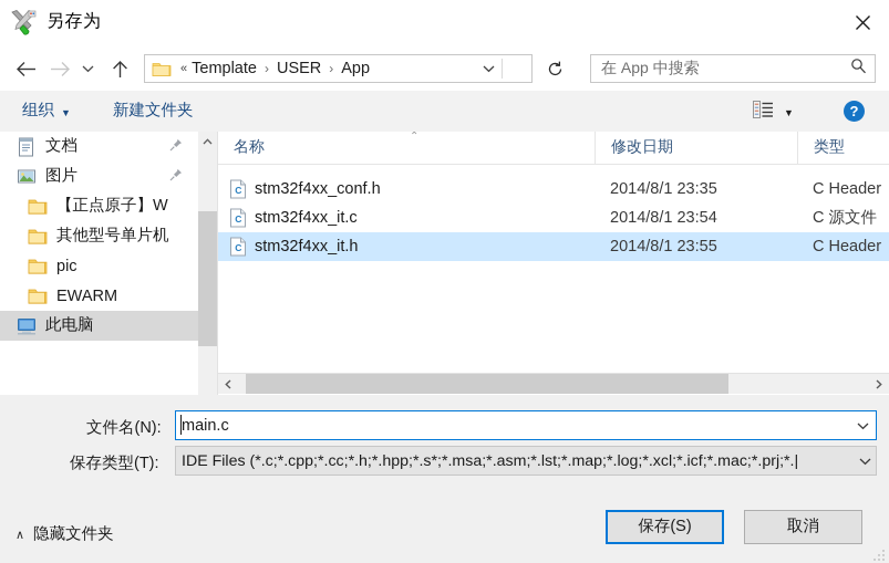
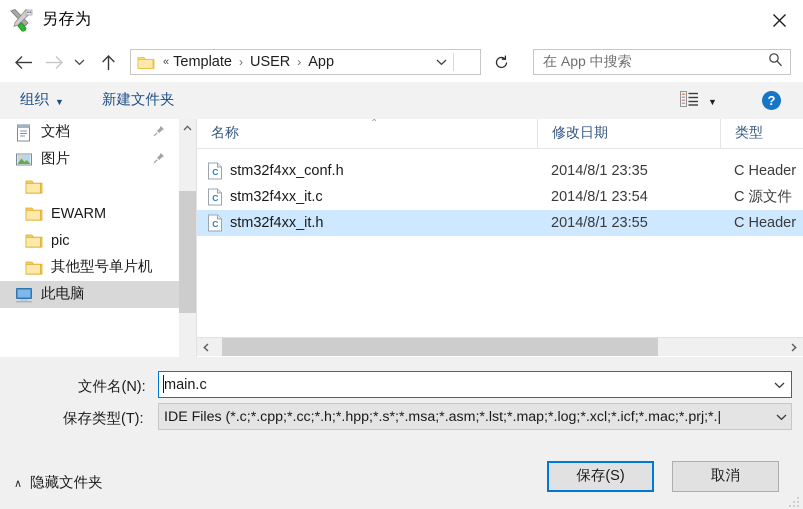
  另存为
  «
  Template
  ›
  USER
  ›
  App
  在 App 中搜索
  组织
  ▼
  新建文件夹
  ▼
  ?
  文档
  图片
- 【正点原子】W
- 其他型号单片机
+ EWARM
  pic
- EWARM
+ 其他型号单片机
  此电脑
  名称
  ⌃
  修改日期
  类型
  C
  stm32f4xx_conf.h
  2014/8/1 23:35
  C Header
  C
  stm32f4xx_it.c
  2014/8/1 23:54
  C 源文件
  C
  stm32f4xx_it.h
  2014/8/1 23:55
  C Header
  文件名(N):
  main.c
  保存类型(T):
  IDE Files (*.c;*.cpp;*.cc;*.h;*.hpp;*.s*;*.msa;*.asm;*.lst;*.map;*.log;*.xcl;*.icf;*.mac;*.prj;*.|
  ∧
  隐藏文件夹
  保存(S)
  取消
